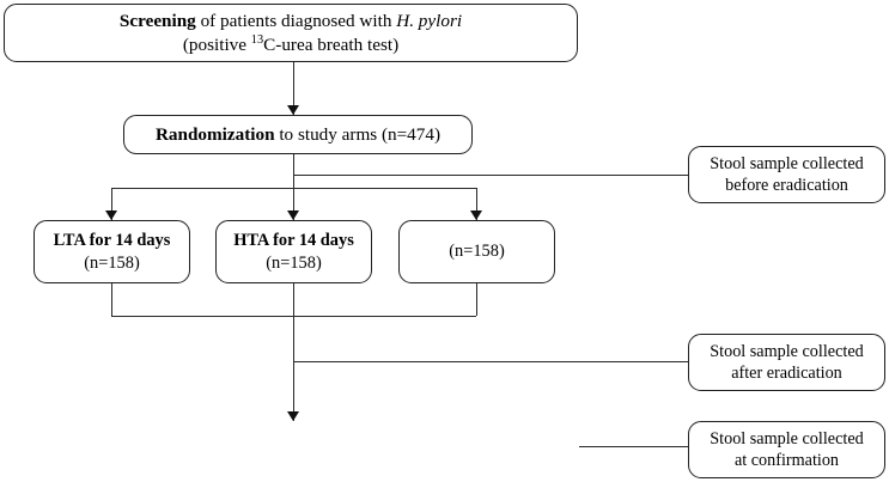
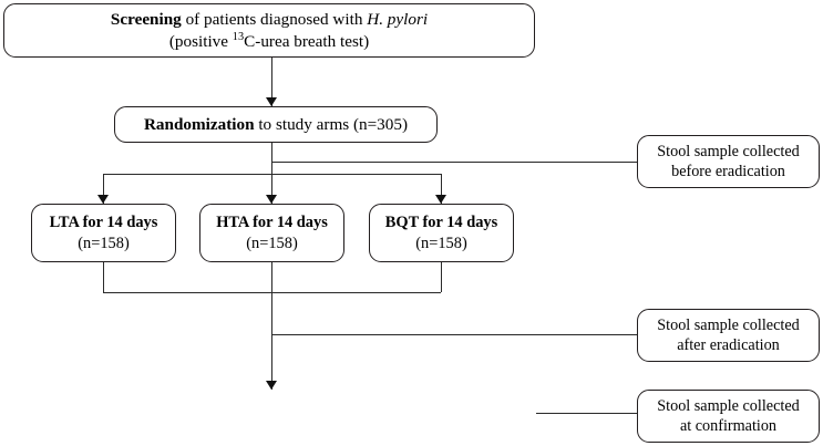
  Screening of patients diagnosed with H. pylori
  (positive 13C-urea breath test)
- Randomization to study arms (n=474)
+ Randomization to study arms (n=305)
  LTA for 14 days
  (n=158)
  HTA for 14 days
  (n=158)
+ BQT for 14 days
  (n=158)
  Stool sample collected
  before eradication
  Stool sample collected
  after eradication
  Stool sample collected
  at confirmation
